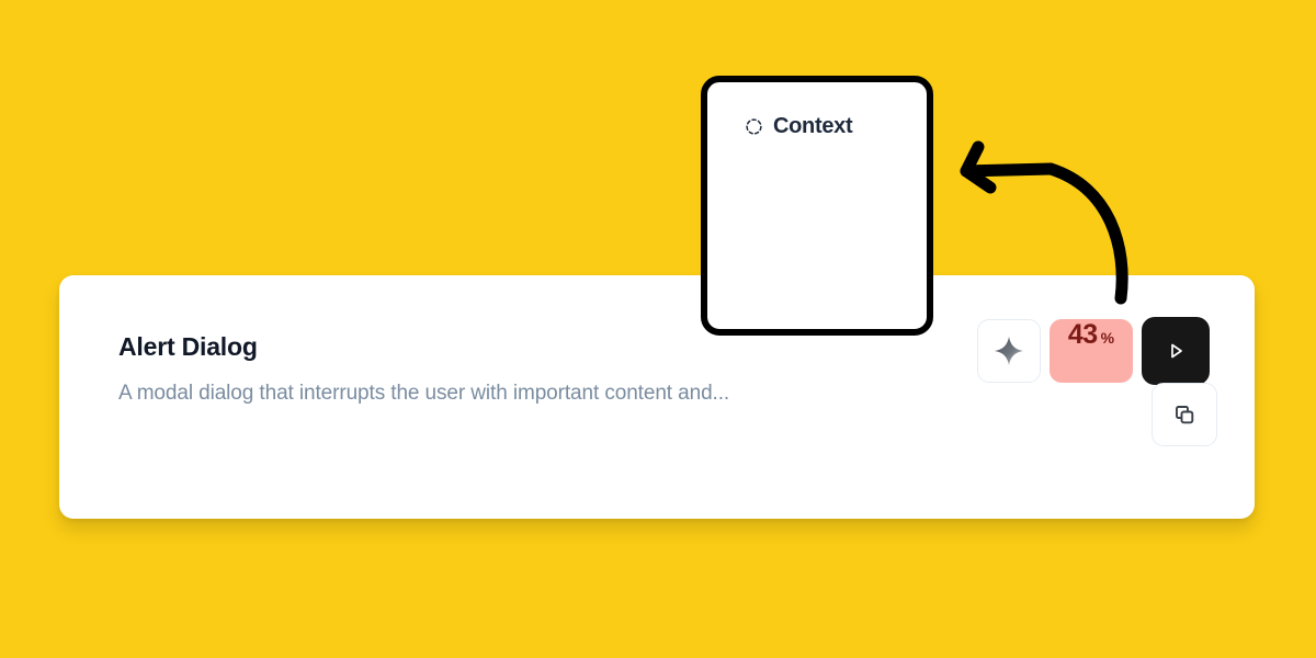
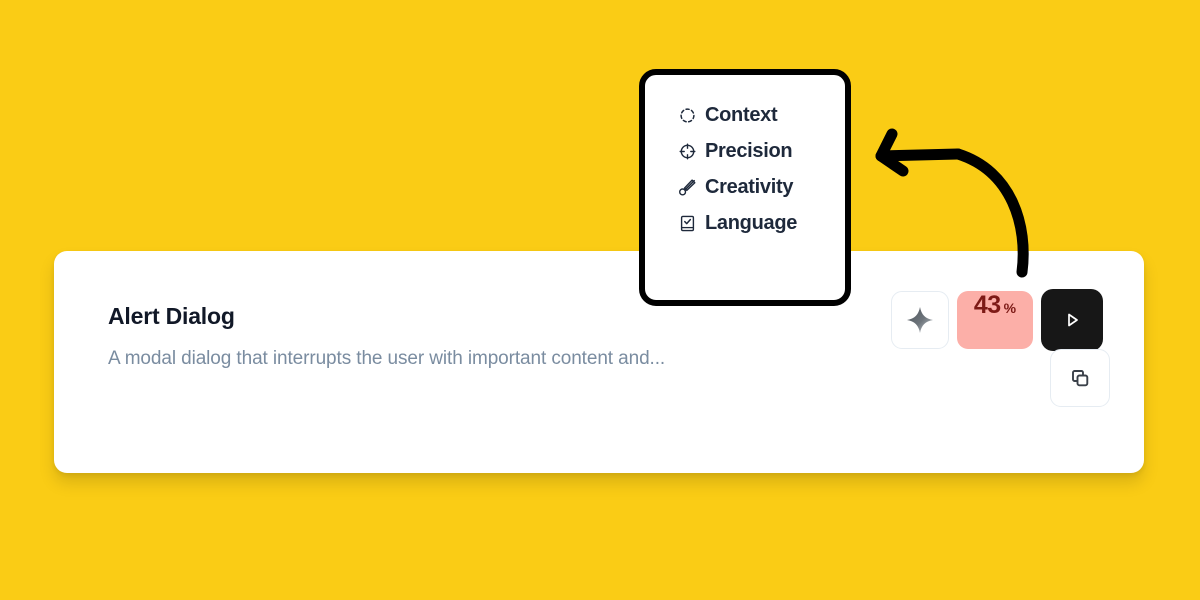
  Alert Dialog
  A modal dialog that interrupts the user with important content and...
  43
  %
  Context
+ Precision
+ Creativity
+ Language
